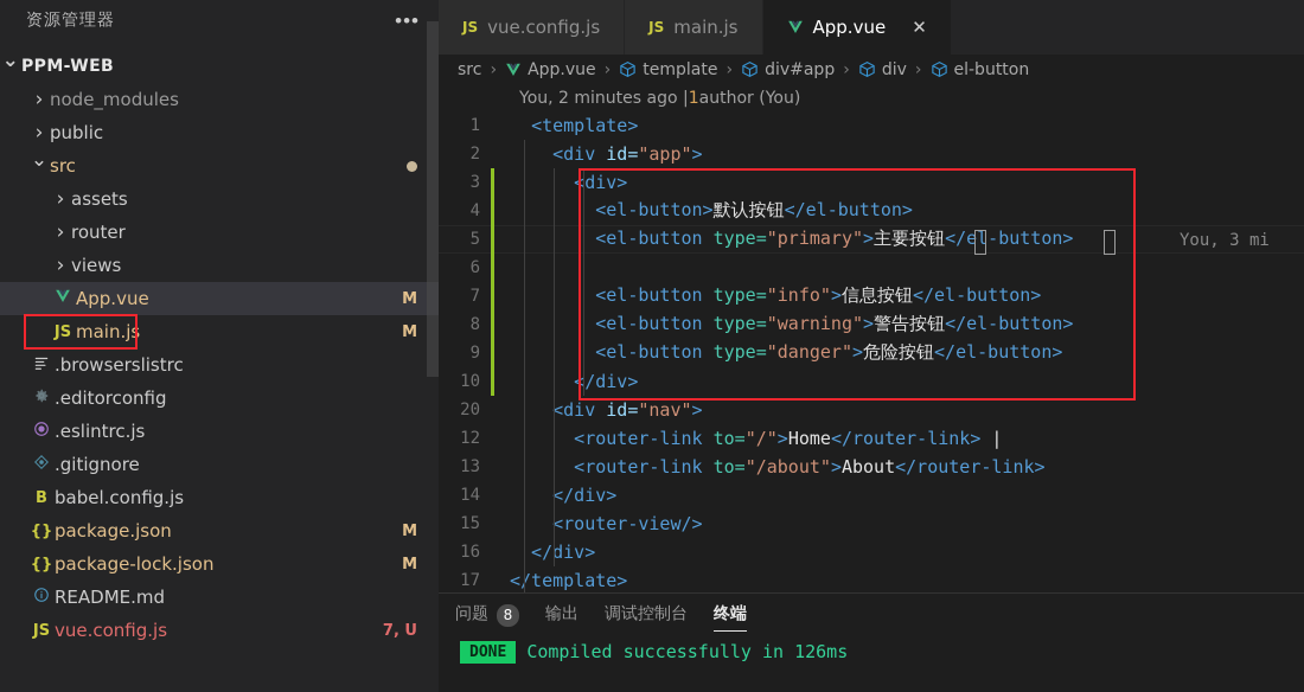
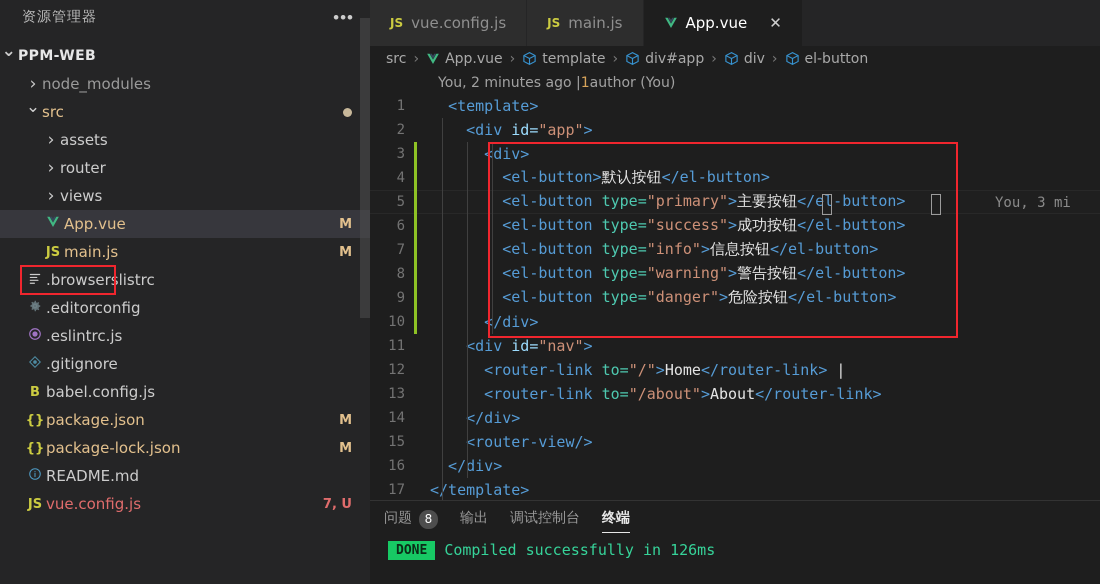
  资源管理器
  •••
  PPM-WEB
  node_modules
- public
  src
  assets
  router
  views
  App.vue
  M
  JS
  main.js
  M
  .browserslistrc
  .editorconfig
  .eslintrc.js
  .gitignore
  B
  babel.config.js
  {}
  package.json
  M
  {}
  package-lock.json
  M
  README.md
  JS
  vue.config.js
  7, U
  JS
  vue.config.js
  JS
  main.js
  App.vue
  ✕
  src
  ›
  App.vue
  ›
  template
  ›
  div#app
  ›
  div
  ›
  el-button
  You, 2 minutes ago |
  1
  author (You)
  1
  <template>
  2
  <div id="app">
  3
  <div>
  4
  <el-button>默认按钮</el-button>
  5
  <el-button type="primary">主要按钮</el-button>
  6
+ <el-button type="success">成功按钮</el-button>
  7
  <el-button type="info">信息按钮</el-button>
  8
  <el-button type="warning">警告按钮</el-button>
  9
  <el-button type="danger">危险按钮</el-button>
  10
  </div>
- 20
+ 11
  <div id="nav">
  12
  <router-link to="/">Home</router-link> |
  13
  <router-link to="/about">About</router-link>
  14
  </div>
  15
  <router-view/>
  16
  </div>
  17
  </template>
  You, 3 mi
  问题
  8
  输出
  调试控制台
  终端
  DONE
  Compiled successfully in 126ms
